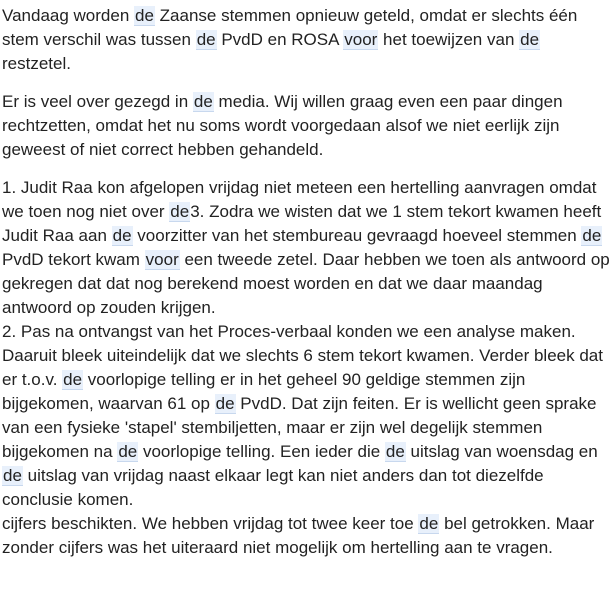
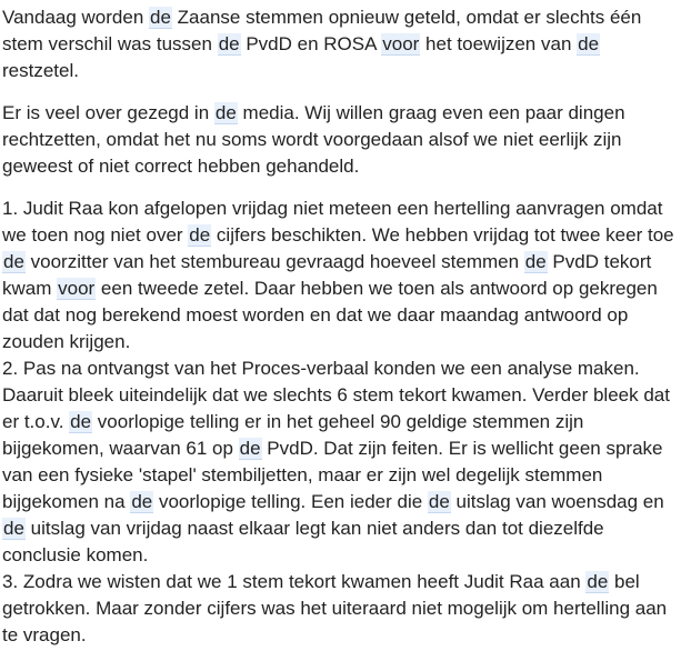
  Vandaag worden de Zaanse stemmen opnieuw geteld, omdat er slechts één stem verschil was tussen de PvdD en ROSA voor het toewijzen van de restzetel.
  Er is veel over gezegd in de media. Wij willen graag even een paar dingen rechtzetten, omdat het nu soms wordt voorgedaan alsof we niet eerlijk zijn geweest of niet correct hebben gehandeld.
- 1. Judit Raa kon afgelopen vrijdag niet meteen een hertelling aanvragen omdat we toen nog niet over de3. Zodra we wisten dat we 1 stem tekort kwamen heeft Judit Raa aan de voorzitter van het stembureau gevraagd hoeveel stemmen de PvdD tekort kwam voor een tweede zetel. Daar hebben we toen als antwoord op gekregen dat dat nog berekend moest worden en dat we daar maandag antwoord op zouden krijgen.
+ 1. Judit Raa kon afgelopen vrijdag niet meteen een hertelling aanvragen omdat we toen nog niet over de cijfers beschikten. We hebben vrijdag tot twee keer toe de voorzitter van het stembureau gevraagd hoeveel stemmen de PvdD tekort kwam voor een tweede zetel. Daar hebben we toen als antwoord op gekregen dat dat nog berekend moest worden en dat we daar maandag antwoord op zouden krijgen.
  2. Pas na ontvangst van het Proces-verbaal konden we een analyse maken. Daaruit bleek uiteindelijk dat we slechts 6 stem tekort kwamen. Verder bleek dat er t.o.v. de voorlopige telling er in het geheel 90 geldige stemmen zijn bijgekomen, waarvan 61 op de PvdD. Dat zijn feiten. Er is wellicht geen sprake van een fysieke 'stapel' stembiljetten, maar er zijn wel degelijk stemmen bijgekomen na de voorlopige telling. Een ieder die de uitslag van woensdag en de uitslag van vrijdag naast elkaar legt kan niet anders dan tot diezelfde conclusie komen.
- cijfers beschikten. We hebben vrijdag tot twee keer toe de bel getrokken. Maar zonder cijfers was het uiteraard niet mogelijk om hertelling aan te vragen.
+ 3. Zodra we wisten dat we 1 stem tekort kwamen heeft Judit Raa aan de bel getrokken. Maar zonder cijfers was het uiteraard niet mogelijk om hertelling aan te vragen.
